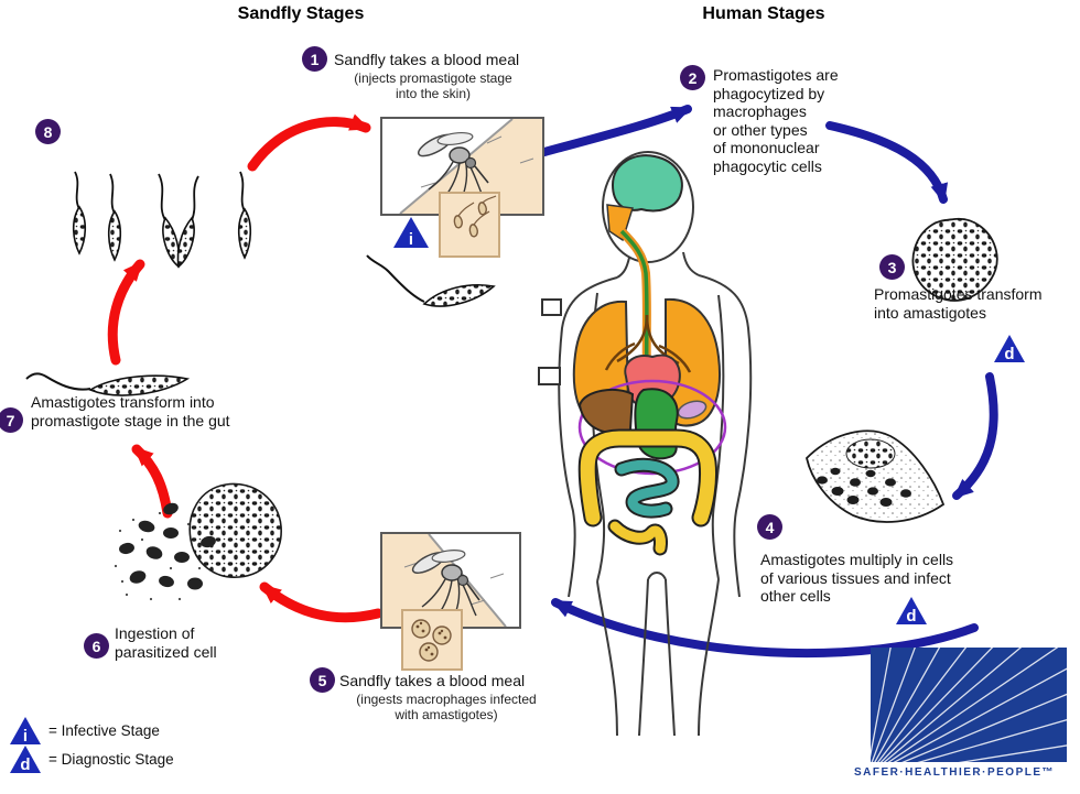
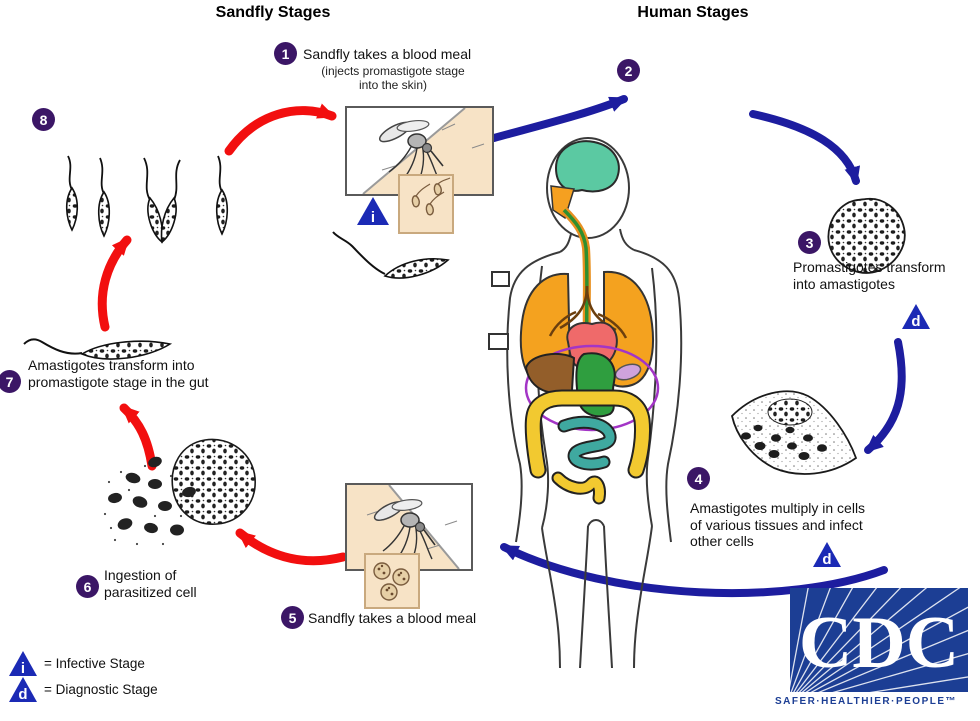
  Sandfly Stages
  Human Stages
  1
  Sandfly takes a blood meal
  (injects promastigote stage
  into the skin)
  2
- Promastigotes are
- phagocytized by
- macrophages
- or other types
- of mononuclear
- phagocytic cells
  3
  Promastigotes transform
  into amastigotes
  4
  Amastigotes multiply in cells
  of various tissues and infect
  other cells
  5
  Sandfly takes a blood meal
- (ingests macrophages infected
- with amastigotes)
  6
  Ingestion of
  parasitized cell
  7
  Amastigotes transform into
  promastigote stage in the gut
  8
  i
  d
  d
  i
  = Infective Stage
  d
  = Diagnostic Stage
+ CDC
  SAFER·HEALTHIER·PEOPLE™
